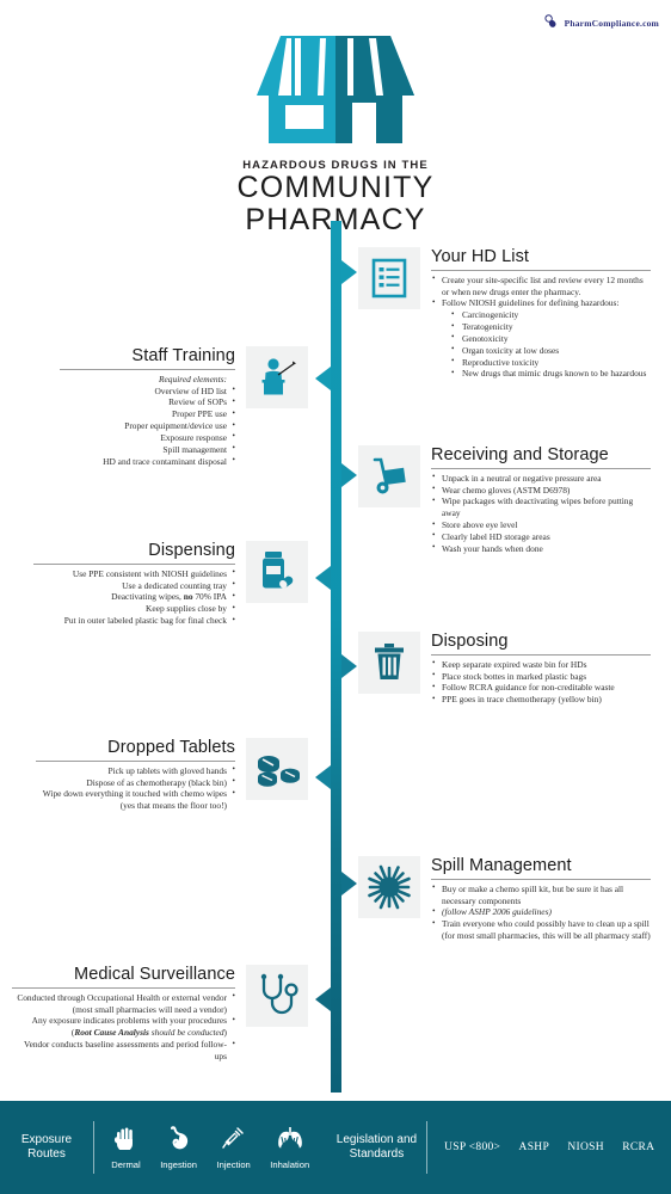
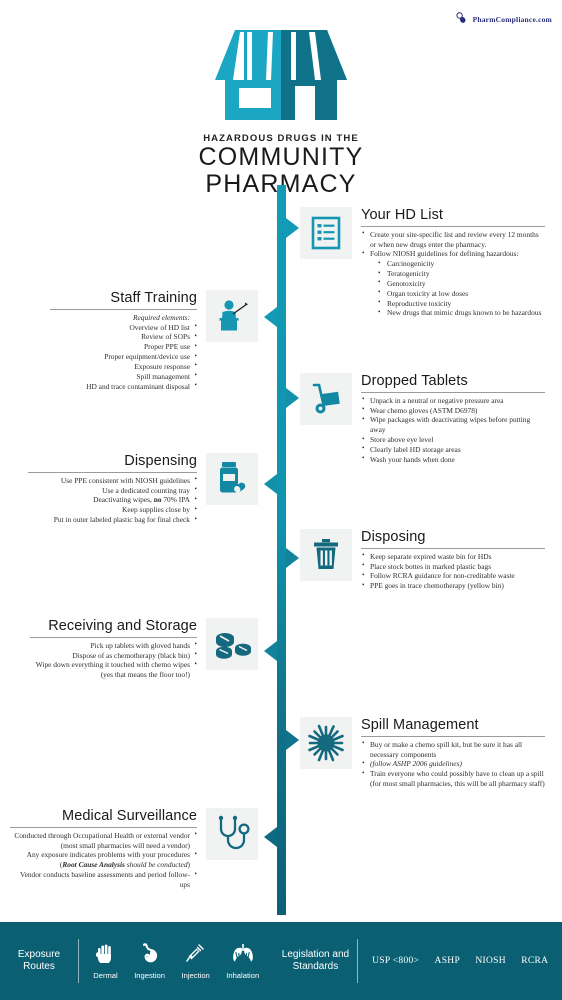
  PharmCompliance.com
  HAZARDOUS DRUGS IN THE
  COMMUNITY
  PHARMACY
  Your HD List
  Create your site-specific list and review every 12 months or when new drugs enter the pharmacy.
  Follow NIOSH guidelines for defining hazardous:
  Carcinogenicity
  Teratogenicity
  Genotoxicity
  Organ toxicity at low doses
  Reproductive toxicity
  New drugs that mimic drugs known to be hazardous
  Staff Training
  Required elements:
  Overview of HD list
  Review of SOPs
  Proper PPE use
  Proper equipment/device use
  Exposure response
  Spill management
  HD and trace contaminant disposal
- Receiving and Storage
+ Dropped Tablets
  Unpack in a neutral or negative pressure area
  Wear chemo gloves (ASTM D6978)
  Wipe packages with deactivating wipes before putting away
  Store above eye level
  Clearly label HD storage areas
  Wash your hands when done
  Dispensing
  Use PPE consistent with NIOSH guidelines
  Use a dedicated counting tray
  Deactivating wipes, no 70% IPA
  Keep supplies close by
  Put in outer labeled plastic bag for final check
  Disposing
  Keep separate expired waste bin for HDs
  Place stock bottes in marked plastic bags
  Follow RCRA guidance for non-creditable waste
  PPE goes in trace chemotherapy (yellow bin)
- Dropped Tablets
+ Receiving and Storage
  Pick up tablets with gloved hands
  Dispose of as chemotherapy (black bin)
  Wipe down everything it touched with chemo wipes (yes that means the floor too!)
  Spill Management
  Buy or make a chemo spill kit, but be sure it has all necessary components
  (follow ASHP 2006 guidelines)
  Train everyone who could possibly have to clean up a spill (for most small pharmacies, this will be all pharmacy staff)
  Medical Surveillance
  Conducted through Occupational Health or external vendor (most small pharmacies will need a vendor)
  Any exposure indicates problems with your procedures
  (Root Cause Analysis should be conducted)
  Vendor conducts baseline assessments and period follow-ups
  Exposure
  Routes
  Dermal
  Ingestion
  Injection
  Inhalation
  Legislation and
  Standards
  USP <800>
  ASHP
  NIOSH
  RCRA
